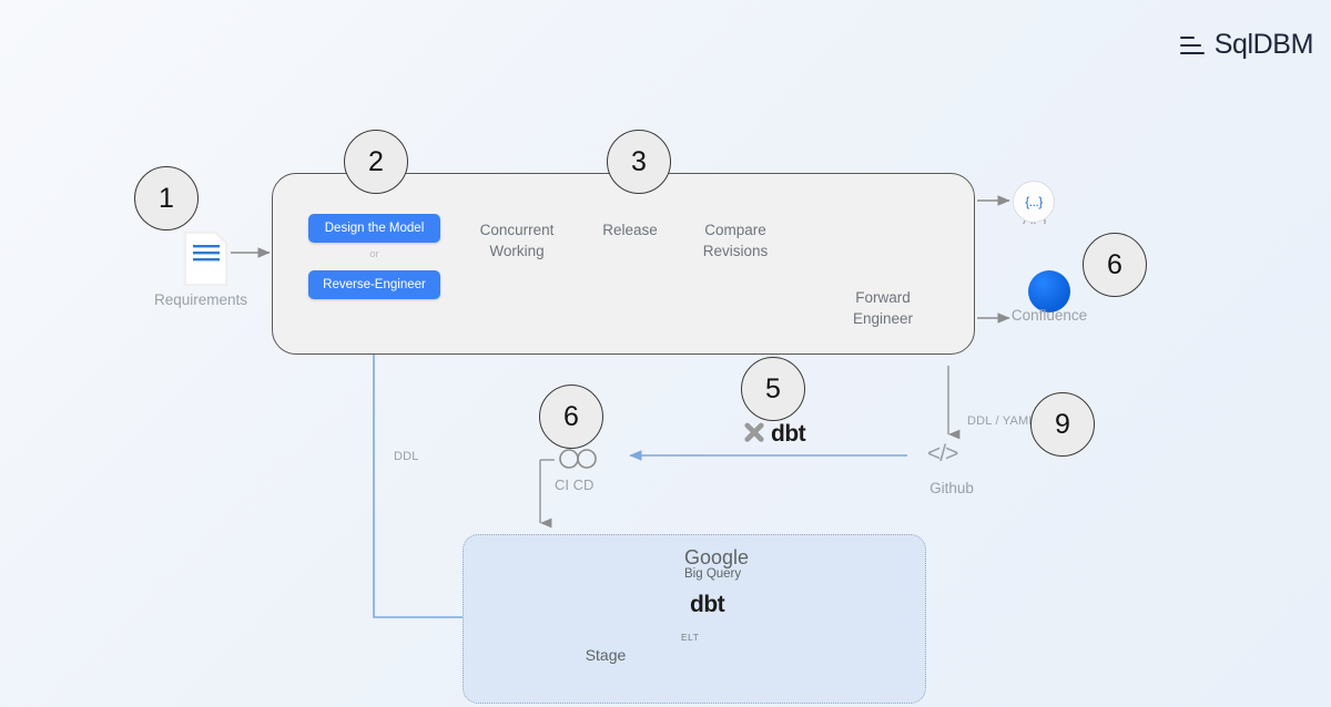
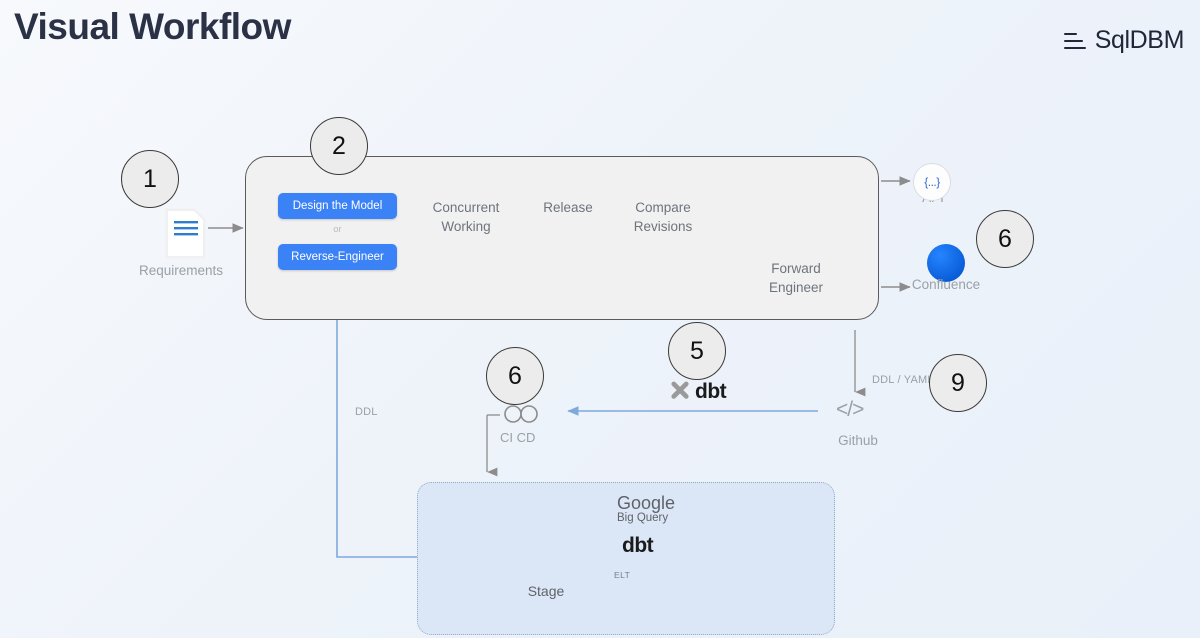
+ Visual Workflow
  SqlDBM
  Design the Model
  or
  Reverse-Engineer
  Concurrent
  Working
  Release
  Compare
  Revisions
  Forward
  Engineer
  Requirements
  {...}
  Confluence
  </>
  Github
  DDL / YAM
  DDL
  CI CD
  dbt
  Google
  Big Query
  dbt
  ELT
  Stage
  1
  2
- 3
  9
  5
  6
  6
